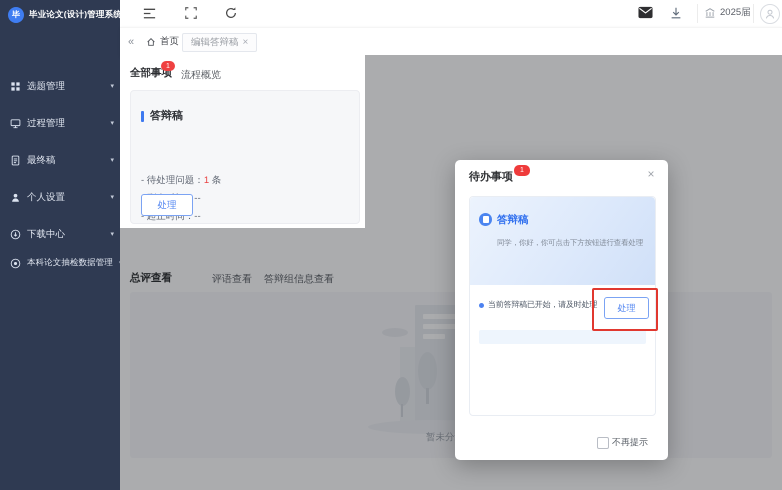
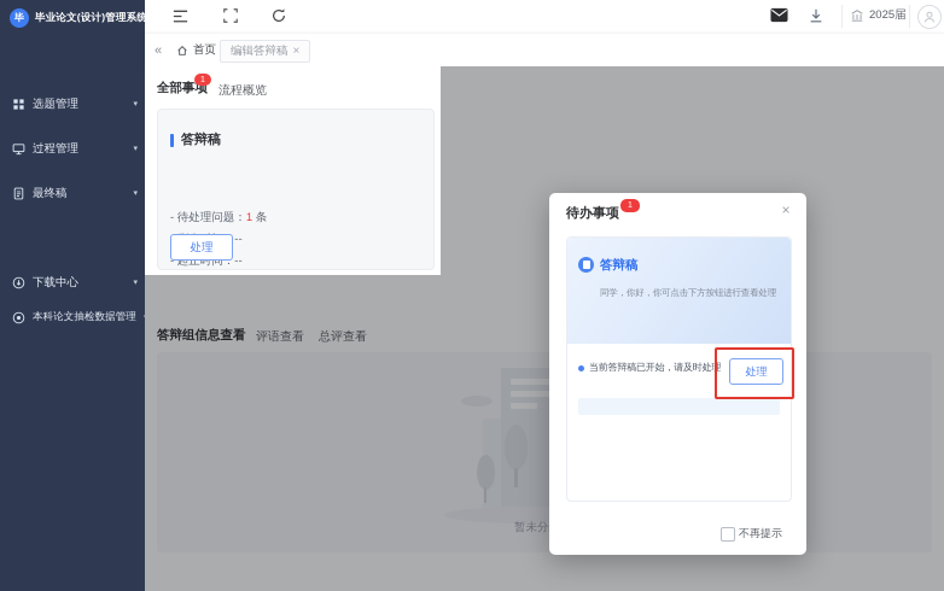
  毕
  毕业论文(设计)管理系统
  选题管理
  过程管理
  最终稿
- 个人设置
  下载中心
  本科论文抽检数据管理
  2025届
  首页
  编辑答辩稿
  全部事项
  流程概览
  答辩稿
  - 待处理问题：1 条
  - 起止时间：--
  处理
- 总评查看
+ 答辩组信息查看
  评语查看
- 答辩组信息查看
+ 总评查看
  暂未分
  待办事项
  答辩稿
  同学，你好，你可点击下方按钮进行查看处理
  当前答辩稿已开始，请及时处理
  处理
  不再提示
